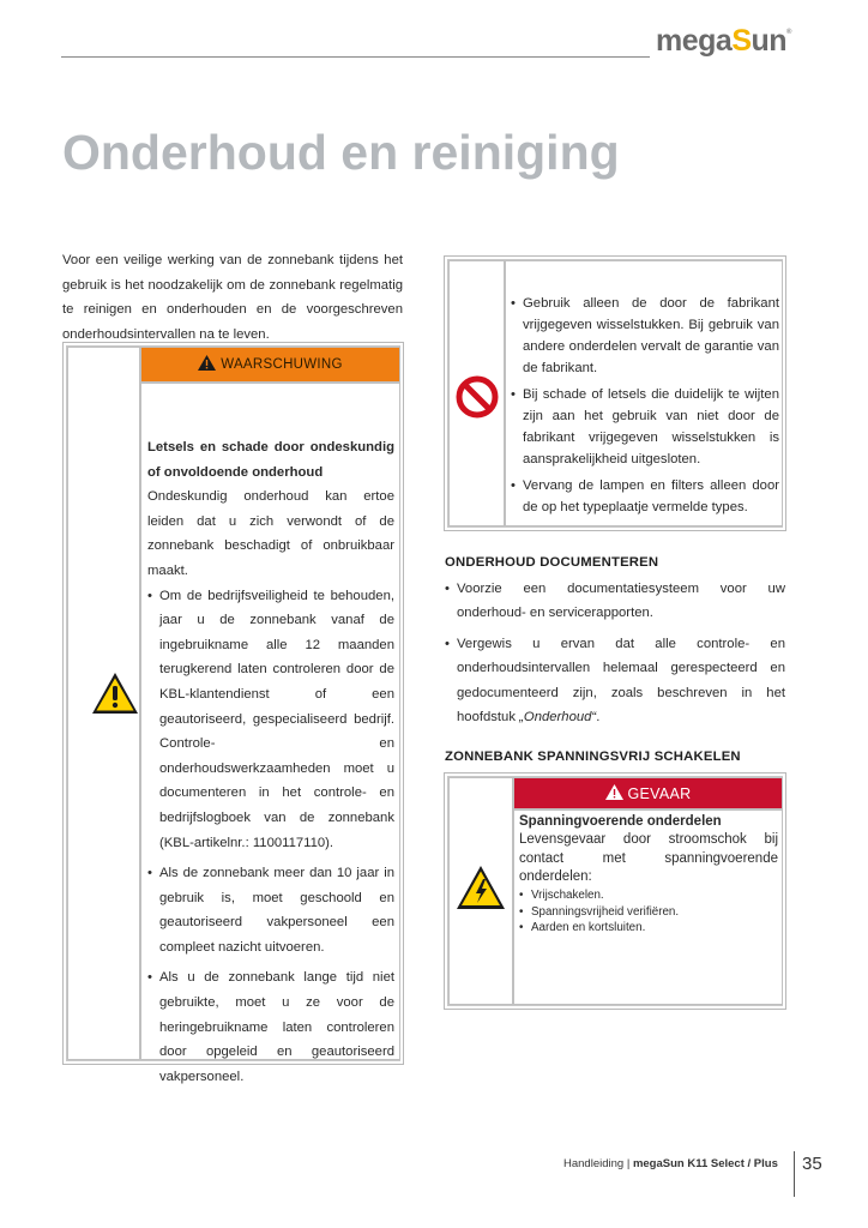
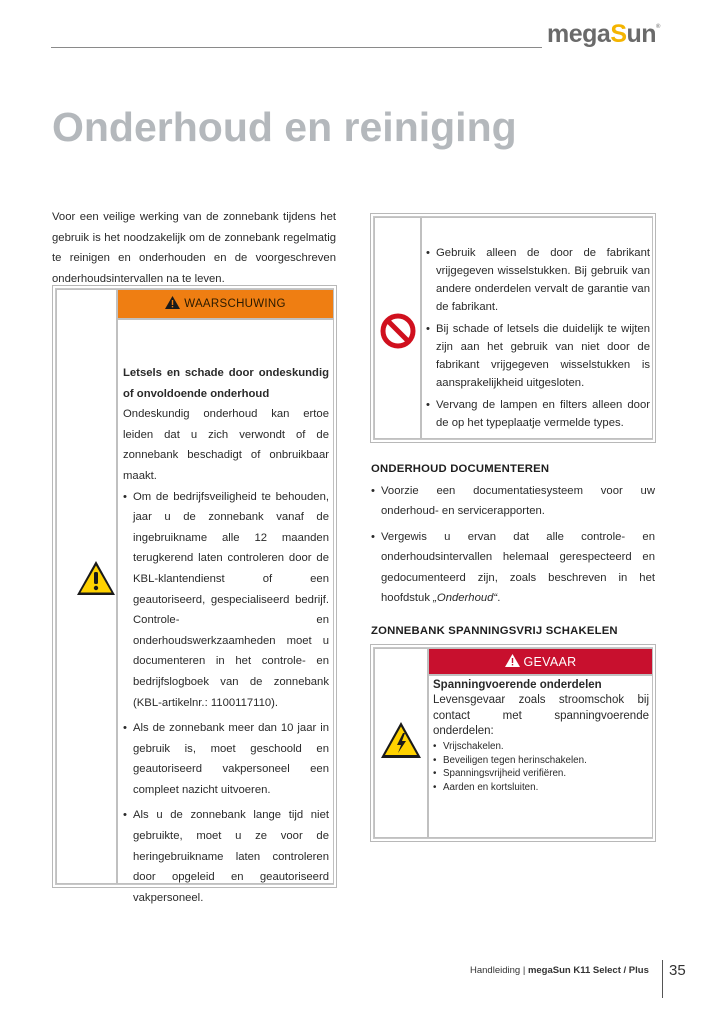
  megaSun
  Onderhoud en reiniging
  Voor een veilige werking van de zonnebank tijdens het gebruik is het noodzakelijk om de zonnebank regelmatig te reinigen en onderhouden en de voorgeschreven onderhoudsintervallen na te leven.
  WAARSCHUWING
  Letsels en schade door ondeskundig of onvoldoende onderhoud
  Ondeskundig onderhoud kan ertoe leiden dat u zich verwondt of de zonnebank beschadigt of onbruikbaar maakt.
  Om de bedrijfsveiligheid te behouden, jaar u de zonnebank vanaf de ingebruikname alle 12 maanden terugkerend laten controleren door de KBL-klantendienst of een geautoriseerd, gespecialiseerd bedrijf. Controle- en onderhoudswerkzaamheden moet u documenteren in het controle- en bedrijfslogboek van de zonnebank (KBL-artikelnr.: 1100117110).
  Als de zonnebank meer dan 10 jaar in gebruik is, moet geschoold en geautoriseerd vakpersoneel een compleet nazicht uitvoeren.
  Als u de zonnebank lange tijd niet gebruikte, moet u ze voor de heringebruikname laten controleren door opgeleid en geautoriseerd vakpersoneel.
  Gebruik alleen de door de fabrikant vrijgegeven wisselstukken. Bij gebruik van andere onderdelen vervalt de garantie van de fabrikant.
  Bij schade of letsels die duidelijk te wijten zijn aan het gebruik van niet door de fabrikant vrijgegeven wisselstukken is aansprakelijkheid uitgesloten.
  Vervang de lampen en filters alleen door de op het typeplaatje vermelde types.
  ONDERHOUD DOCUMENTEREN
  Voorzie een documentatiesysteem voor uw onderhoud- en servicerapporten.
  Vergewis u ervan dat alle controle- en onderhoudsintervallen helemaal gerespecteerd en gedocumenteerd zijn, zoals beschreven in het hoofdstuk „Onderhoud“.
  ZONNEBANK SPANNINGSVRIJ SCHAKELEN
  GEVAAR
  Spanningvoerende onderdelen
- Levensgevaar door stroomschok bij contact met spanningvoerende onderdelen:
+ Levensgevaar zoals stroomschok bij contact met spanningvoerende onderdelen:
  Vrijschakelen.
+ Beveiligen tegen herinschakelen.
  Spanningsvrijheid verifiëren.
  Aarden en kortsluiten.
  Handleiding | megaSun K11 Select / Plus
  35
